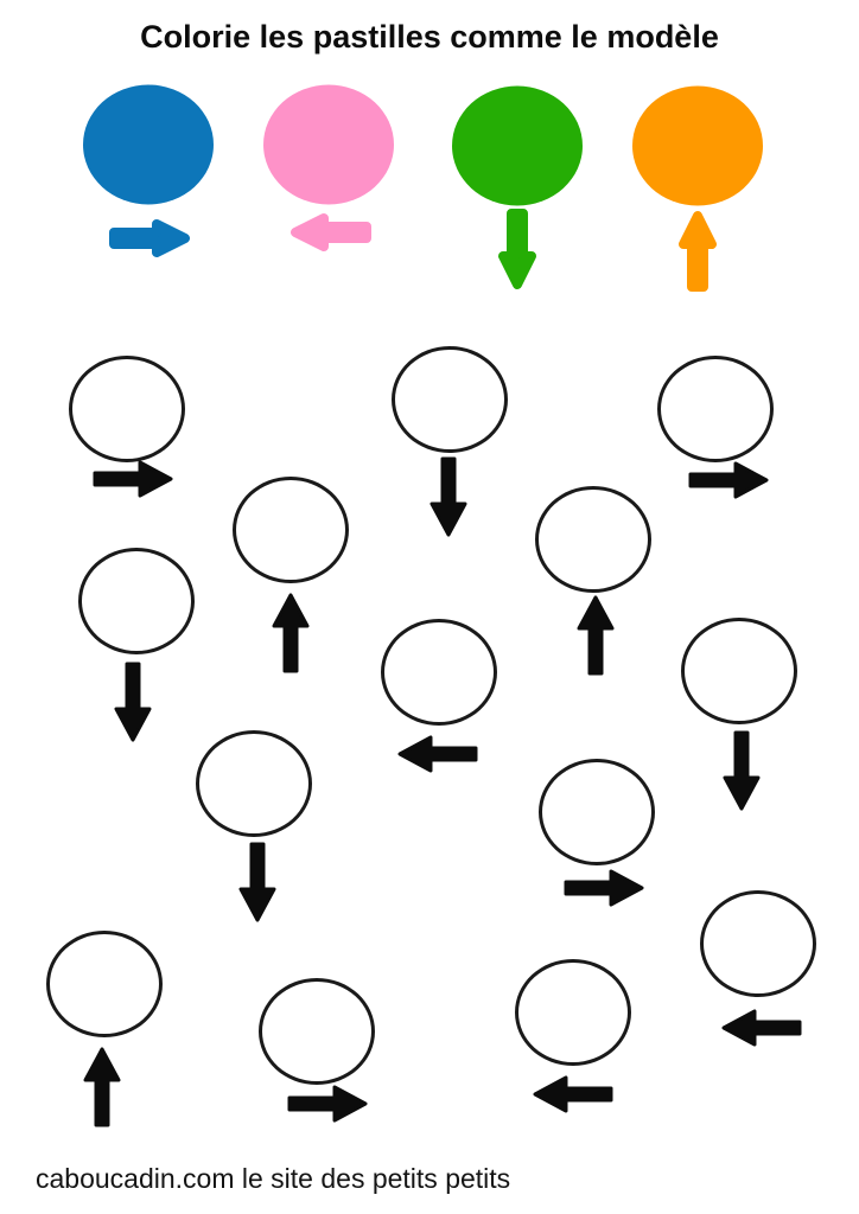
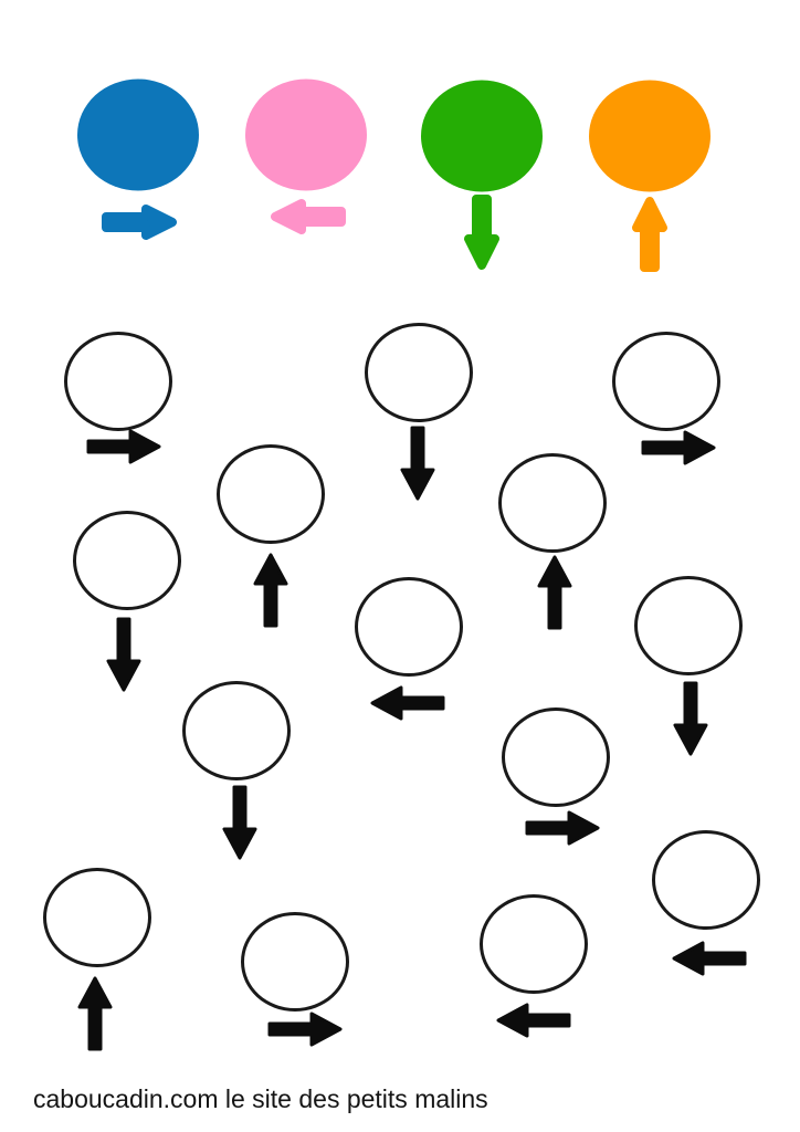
- Colorie les pastilles comme le modèle
- caboucadin.com le site des petits petits
+ caboucadin.com le site des petits malins
